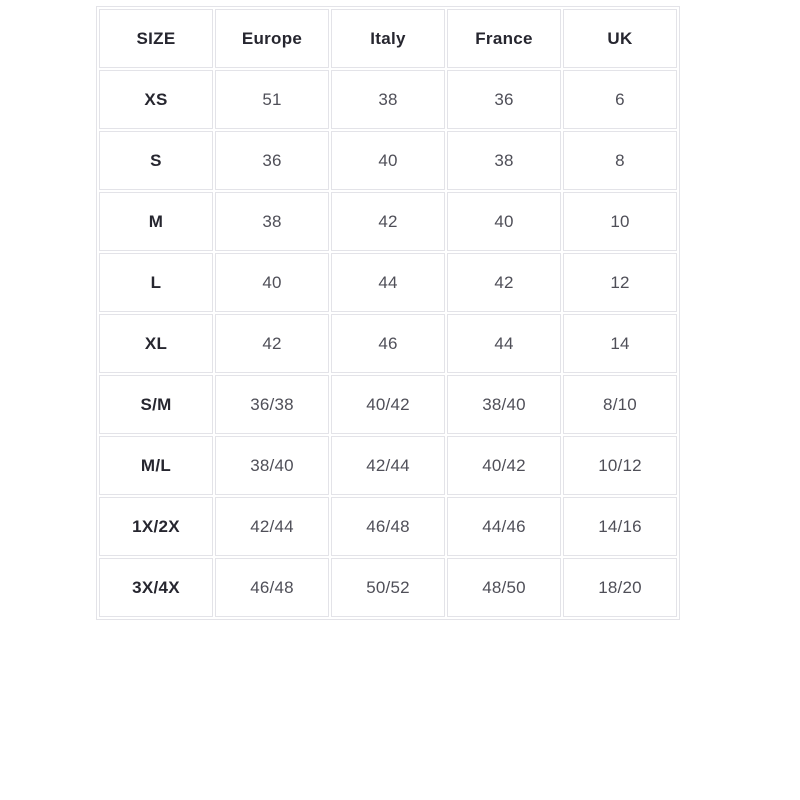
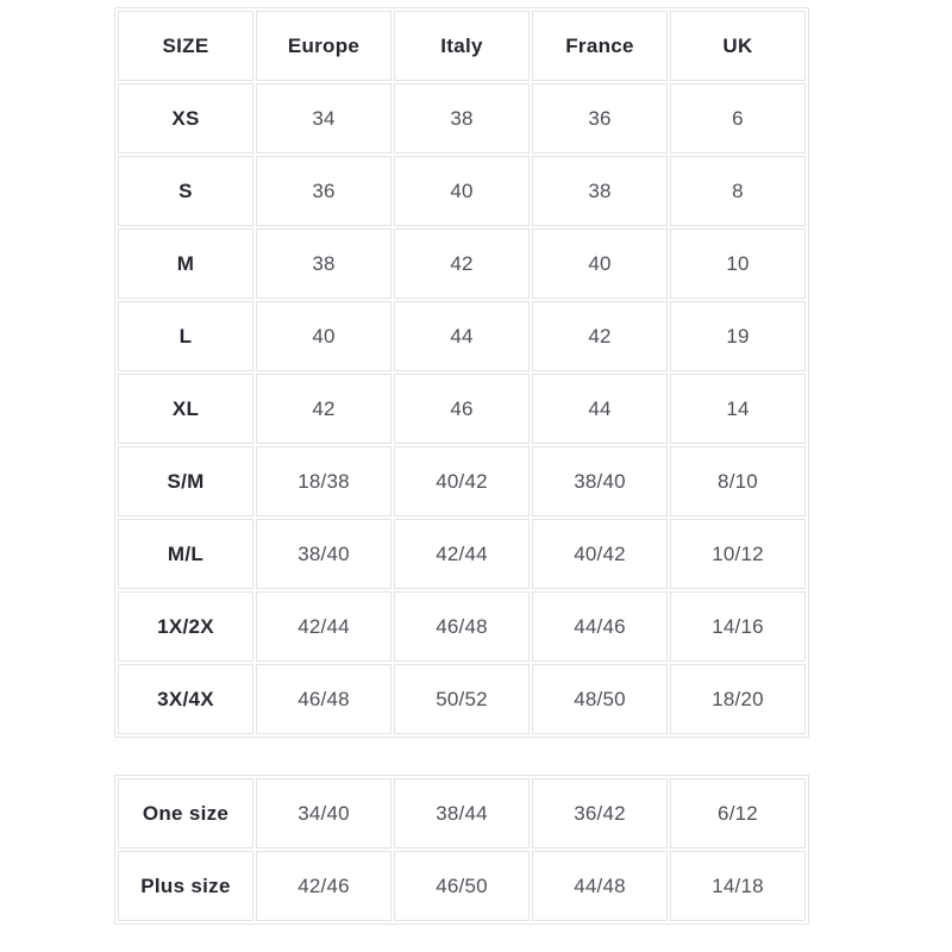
  SIZE	Europe	Italy	France	UK
- XS	51	38	36	6
+ XS	34	38	36	6
  S	36	40	38	8
  M	38	42	40	10
- L	40	44	42	12
+ L	40	44	42	19
  XL	42	46	44	14
- S/M	36/38	40/42	38/40	8/10
+ S/M	18/38	40/42	38/40	8/10
  M/L	38/40	42/44	40/42	10/12
  1X/2X	42/44	46/48	44/46	14/16
  3X/4X	46/48	50/52	48/50	18/20
+ One size	34/40	38/44	36/42	6/12
+ Plus size	42/46	46/50	44/48	14/18
